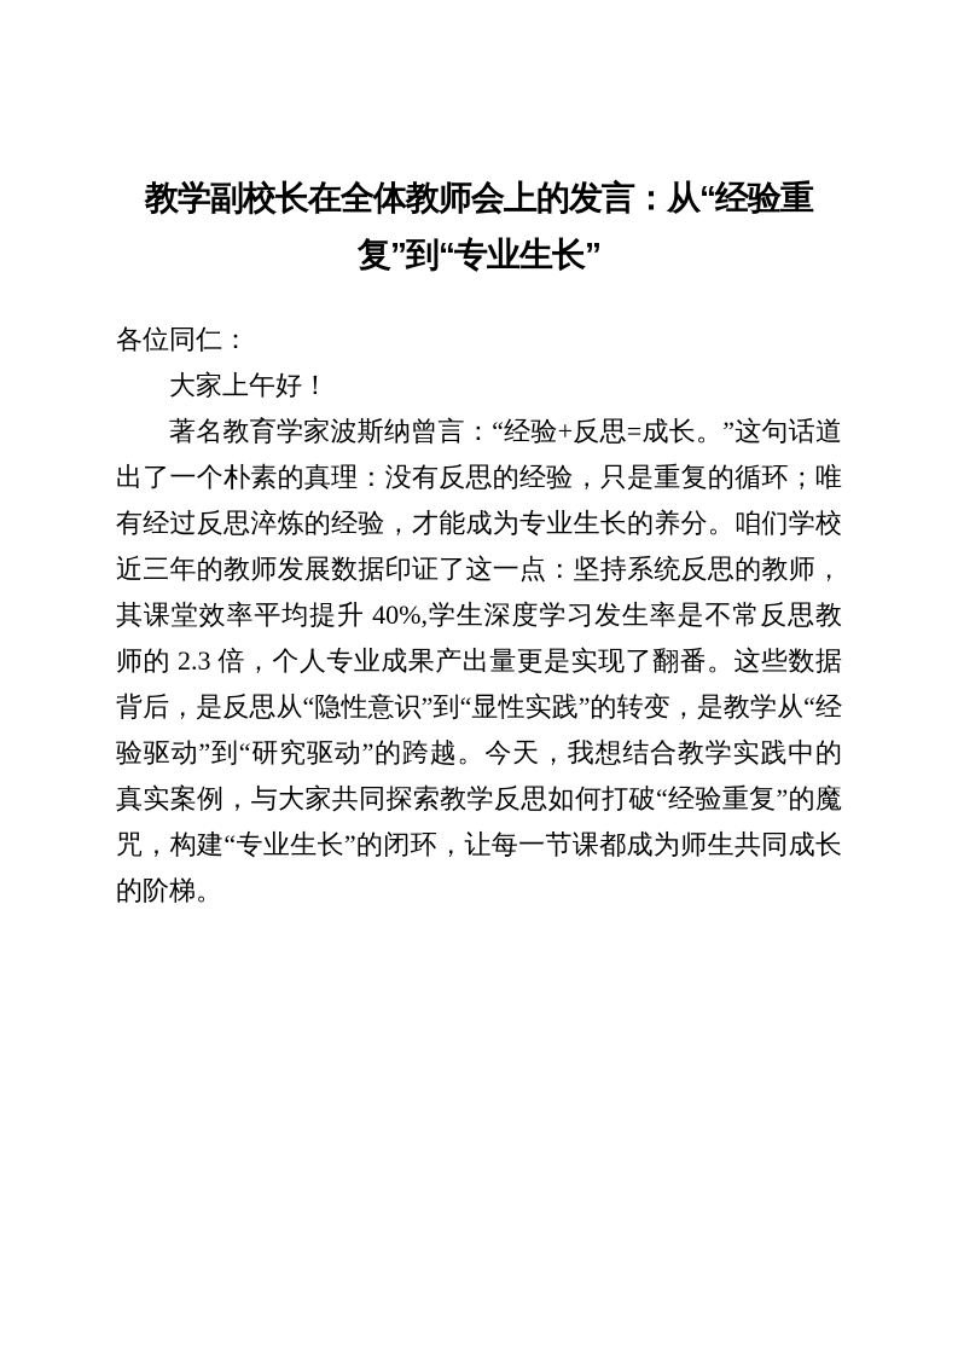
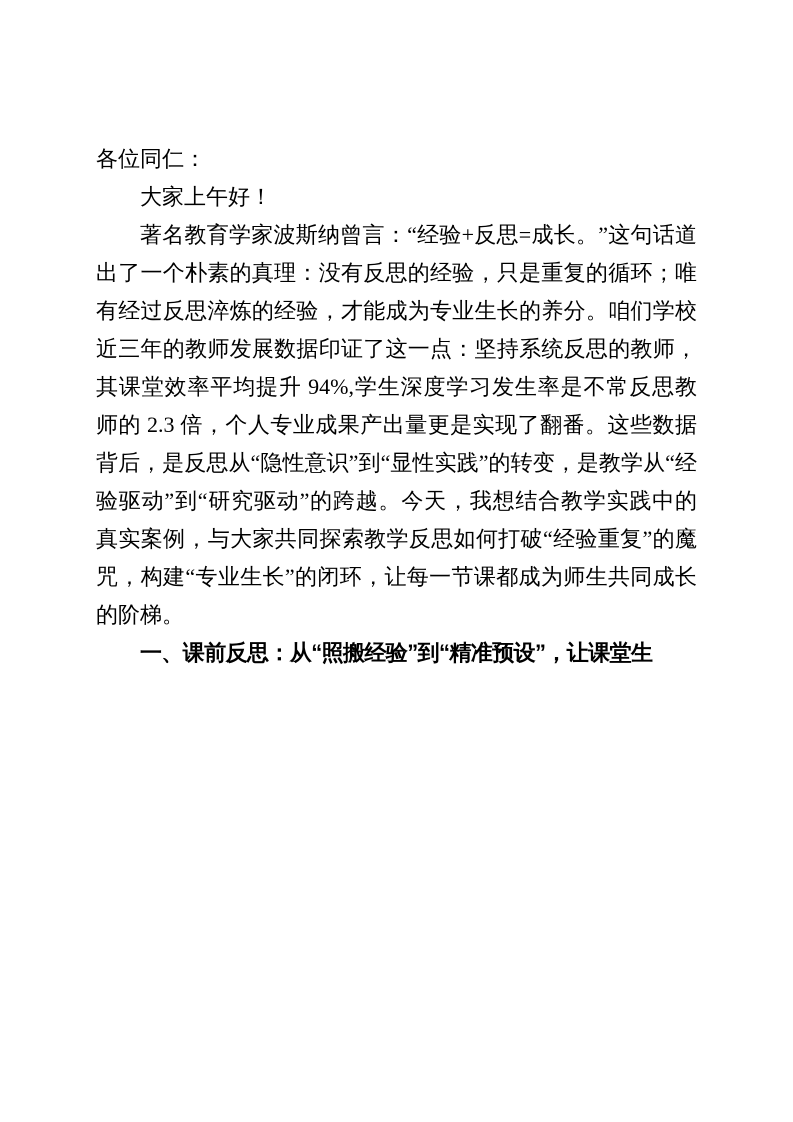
- 教学副校长在全体教师会上的发言：从“经验重复”到“专业生长”
  各位同仁：
  大家上午好！
- 著名教育学家波斯纳曾言：“经验+反思=成长。”这句话道出了一个朴素的真理：没有反思的经验，只是重复的循环；唯有经过反思淬炼的经验，才能成为专业生长的养分。咱们学校近三年的教师发展数据印证了这一点：坚持系统反思的教师，其课堂效率平均提升 40%,学生深度学习发生率是不常反思教师的 2.3 倍，个人专业成果产出量更是实现了翻番。这些数据背后，是反思从“隐性意识”到“显性实践”的转变，是教学从“经验驱动”到“研究驱动”的跨越。今天，我想结合教学实践中的真实案例，与大家共同探索教学反思如何打破“经验重复”的魔咒，构建“专业生长”的闭环，让每一节课都成为师生共同成长的阶梯。
+ 著名教育学家波斯纳曾言：“经验+反思=成长。”这句话道出了一个朴素的真理：没有反思的经验，只是重复的循环；唯有经过反思淬炼的经验，才能成为专业生长的养分。咱们学校近三年的教师发展数据印证了这一点：坚持系统反思的教师，其课堂效率平均提升 94%,学生深度学习发生率是不常反思教师的 2.3 倍，个人专业成果产出量更是实现了翻番。这些数据背后，是反思从“隐性意识”到“显性实践”的转变，是教学从“经验驱动”到“研究驱动”的跨越。今天，我想结合教学实践中的真实案例，与大家共同探索教学反思如何打破“经验重复”的魔咒，构建“专业生长”的闭环，让每一节课都成为师生共同成长的阶梯。
+ 一、课前反思：从“照搬经验”到“精准预设”，让课堂生
